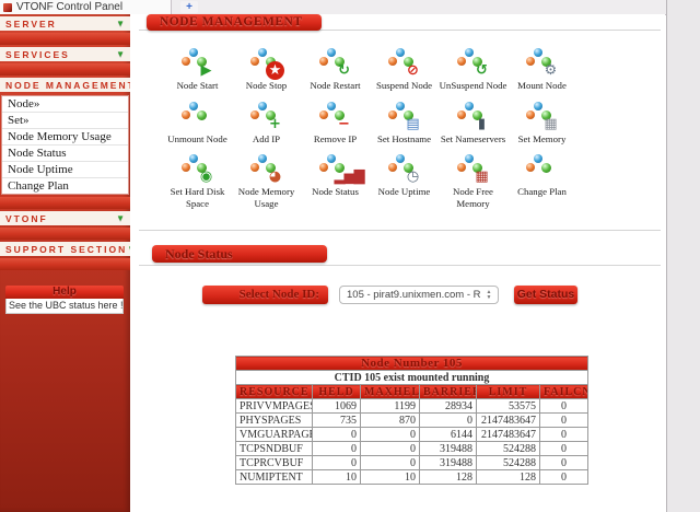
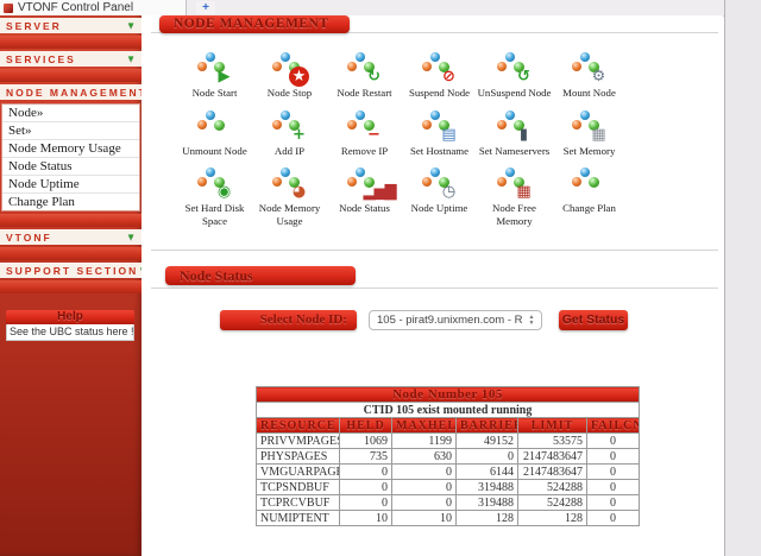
  VTONF Control Panel
  +
  SERVER
  SERVICES
  NODE MANAGEMEN
  Node»
  Set»
  Node Memory Usage
  Node Status
  Node Uptime
  Change Plan
  VTONF
  SUPPORT SECTION
  Help
  See the UBC status here !
  NODE MANAGEMENT
  ▶
  Node Start
  ★
  Node Stop
  ↻
  Node Restart
  ⊘
  Suspend Node
  ↺
  UnSuspend Node
  ⚙
  Mount Node
  Unmount Node
  +
  Add IP
  −
  Remove IP
  ▤
  Set Hostname
  ▮
  Set Nameservers
  ▦
  Set Memory
  ◉
  Set Hard Disk Space
  ◕
  Node Memory Usage
  ▂▅▇
  Node Status
  ◷
  Node Uptime
  ▦
  Node Free Memory
  Change Plan
  Node Status
  Select Node ID:
  105 - pirat9.unixmen.com - R
  Get Status
  Node Number 105
  CTID 105 exist mounted running
  RESOURCE	HELD	MAXHEL	BARRIE	LIMIT	FAILCN
- PRIVVMPAGE	1069	1199	28934	53575	0
+ PRIVVMPAGE	1069	1199	49152	53575	0
- PHYSPAGES	735	870	0	2147483647	0
+ PHYSPAGES	735	630	0	2147483647	0
  VMGUARPAG	0	0	6144	2147483647	0
  TCPSNDBUF	0	0	319488	524288	0
  TCPRCVBUF	0	0	319488	524288	0
  NUMIPTENT	10	10	128	128	0
